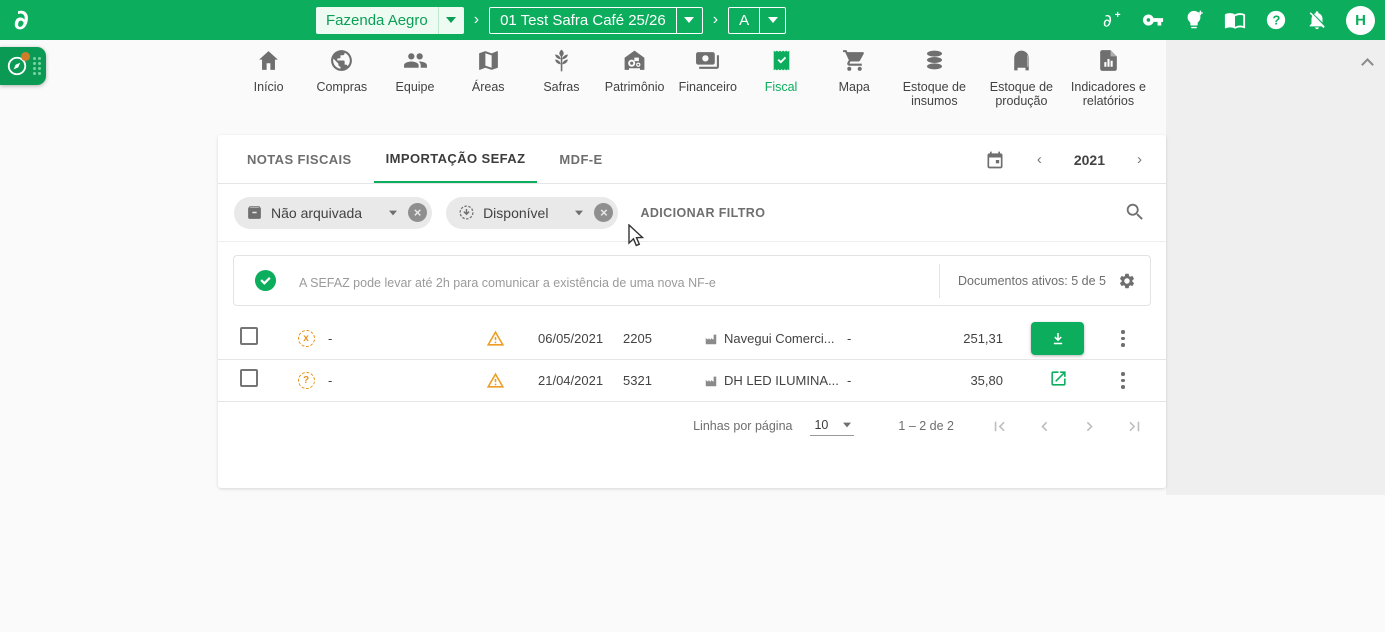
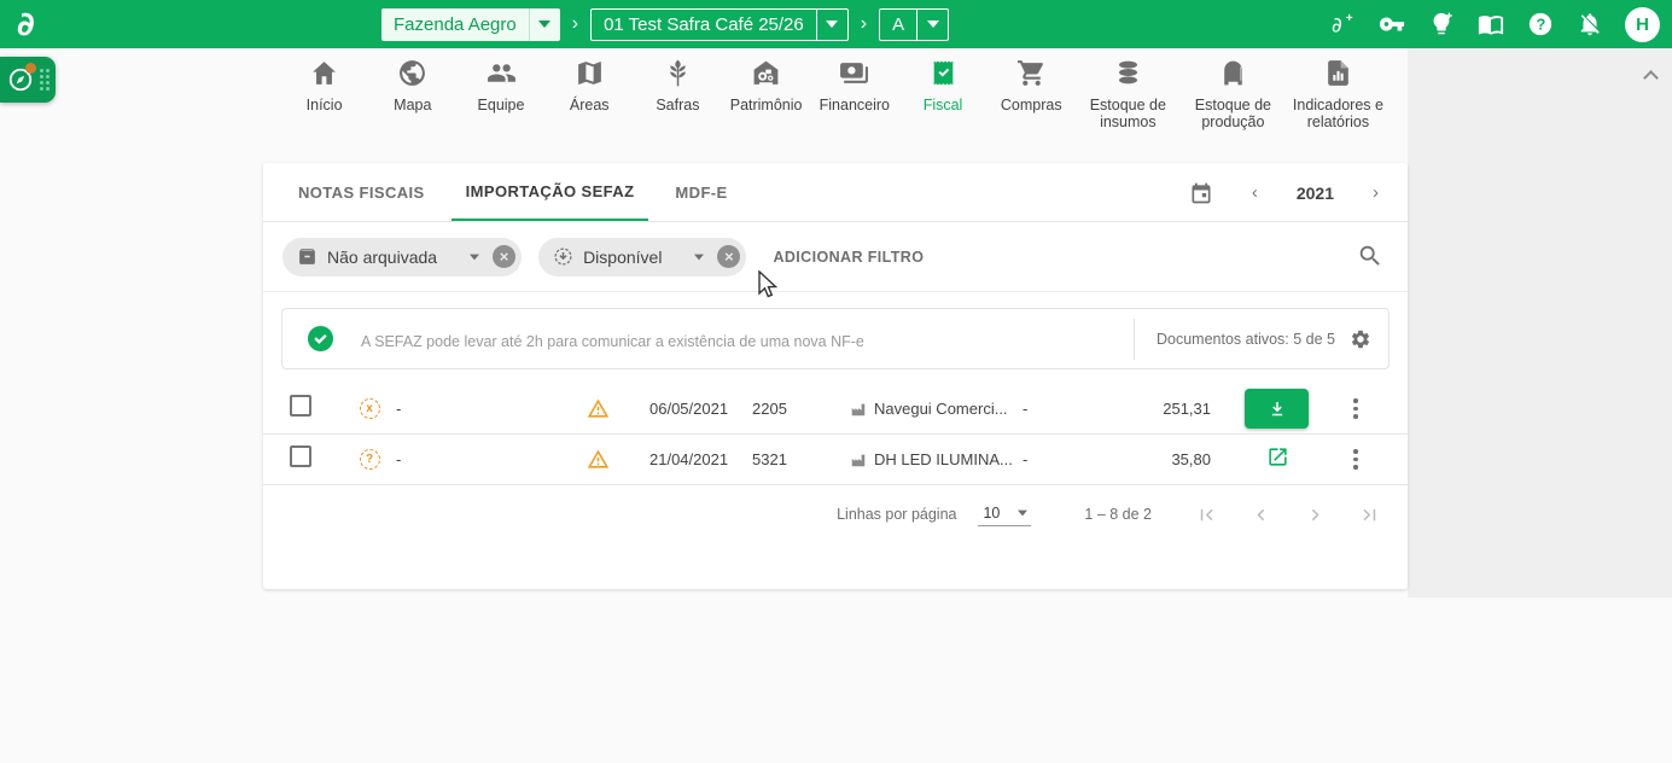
  ∂
  Fazenda Aegro
  ›
  01 Test Safra Café 25/26
  ›
  A
  ∂
  +
  ?
  H
  Início
- Compras
+ Mapa
  Equipe
  Áreas
  Safras
  Patrimônio
  Financeiro
  Fiscal
- Mapa
+ Compras
  Estoque de insumos
  Estoque de produção
  Indicadores e relatórios
  NOTAS FISCAIS
  IMPORTAÇÃO SEFAZ
  MDF-E
  ‹
  2021
  ›
  Não arquivada
  ×
  Disponível
  ×
  ADICIONAR FILTRO
  A SEFAZ pode levar até 2h para comunicar a existência de uma nova NF-e
  Documentos ativos: 5 de 5
  x
  -
  06/05/2021
  2205
  Navegui Comerci...
  -
  251,31
  ?
  -
  21/04/2021
  5321
  DH LED ILUMINA...
  -
  35,80
  Linhas por página
  10
- 1 – 2 de 2
+ 1 – 8 de 2
